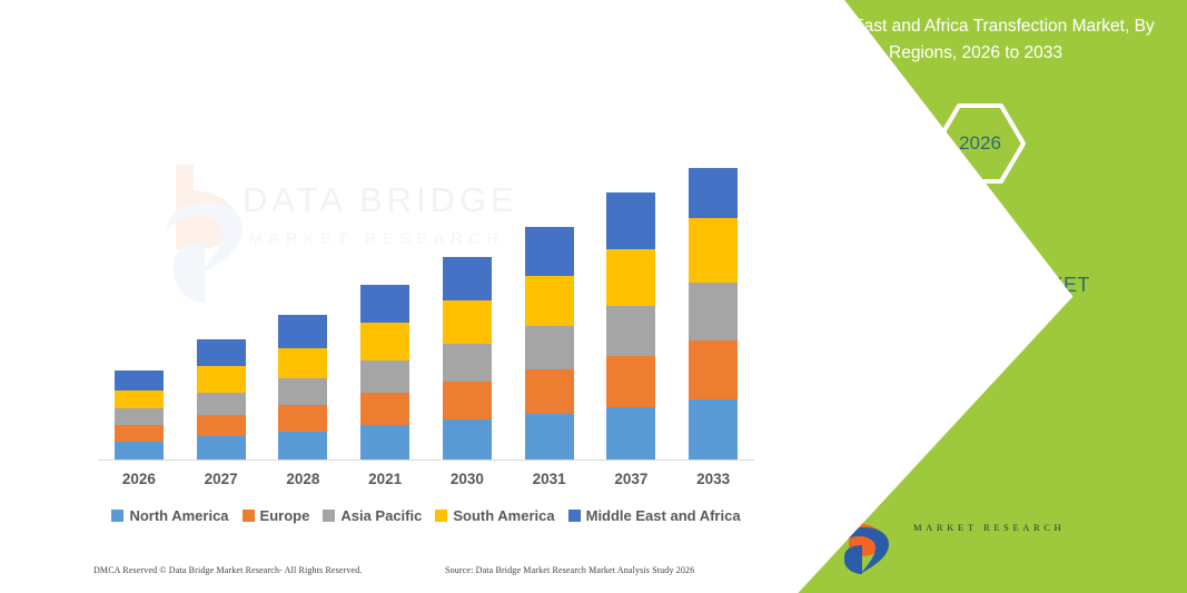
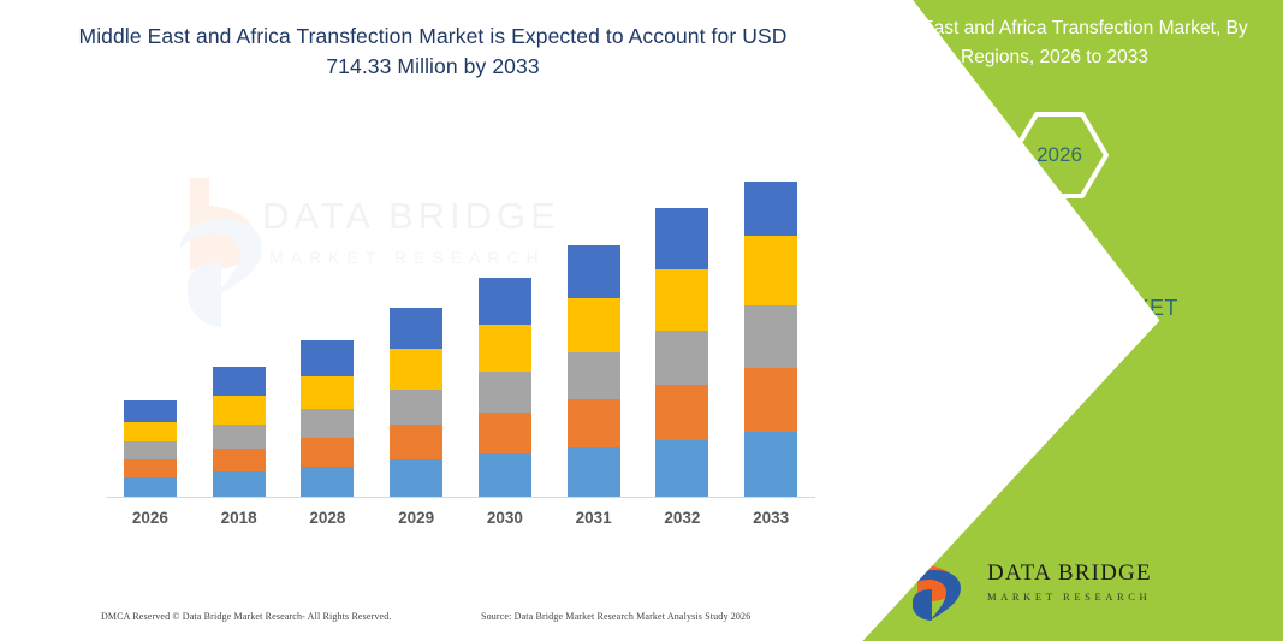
+ Middle East and Africa Transfection Market is Expected to Account for USD 714.33 Million by 2033
  2026
- 2027
+ 2018
  2028
- 2021
+ 2029
  2030
  2031
- 2037
+ 2032
  2033
- North America
- Europe
- Asia Pacific
- South America
- Middle East and Africa
  DMCA Reserved © Data Bridge Market Research- All Rights Reserved.
  Source: Data Bridge Market Research Market Analysis Study 2026
  ast and Africa Transfection Market, By Regions, 2026 to 2033
  2026
+ DATA BRIDGE
  MARKET RESEARCH
